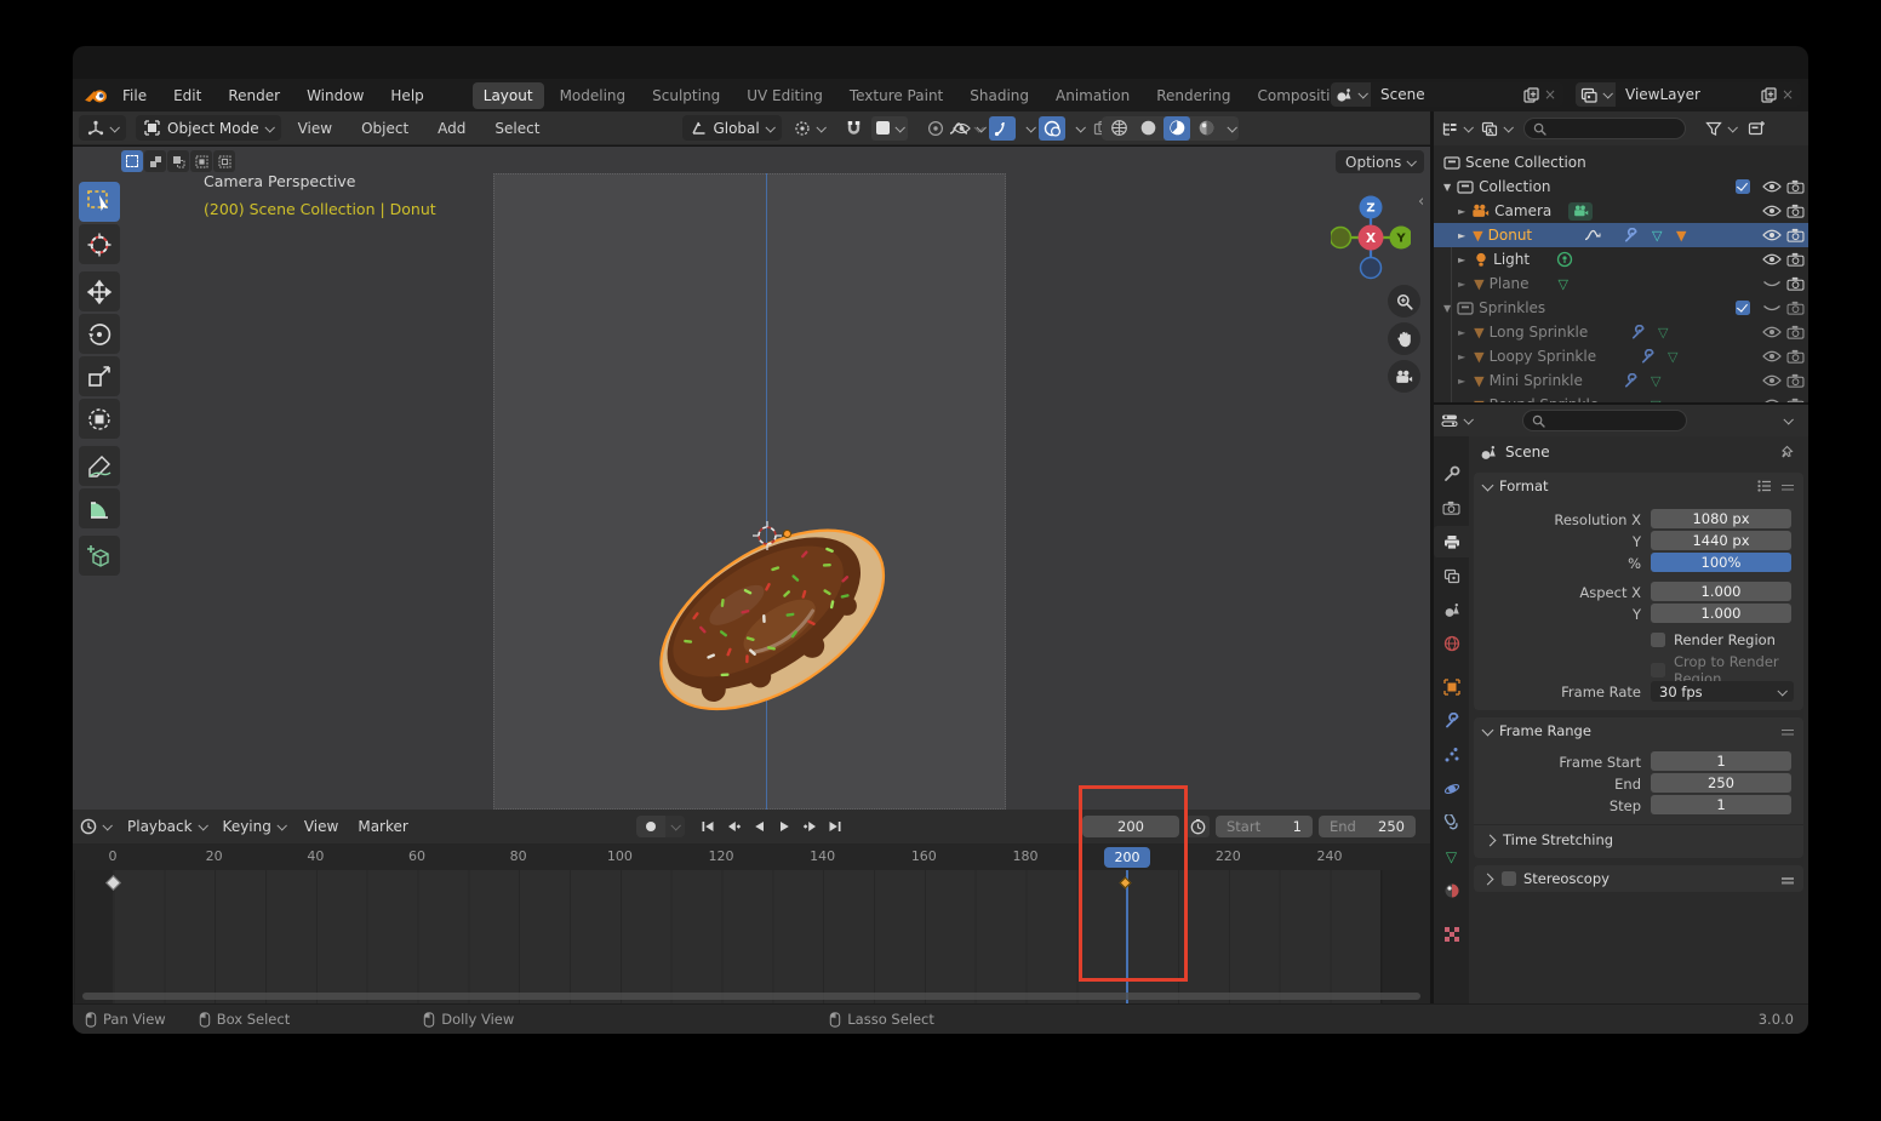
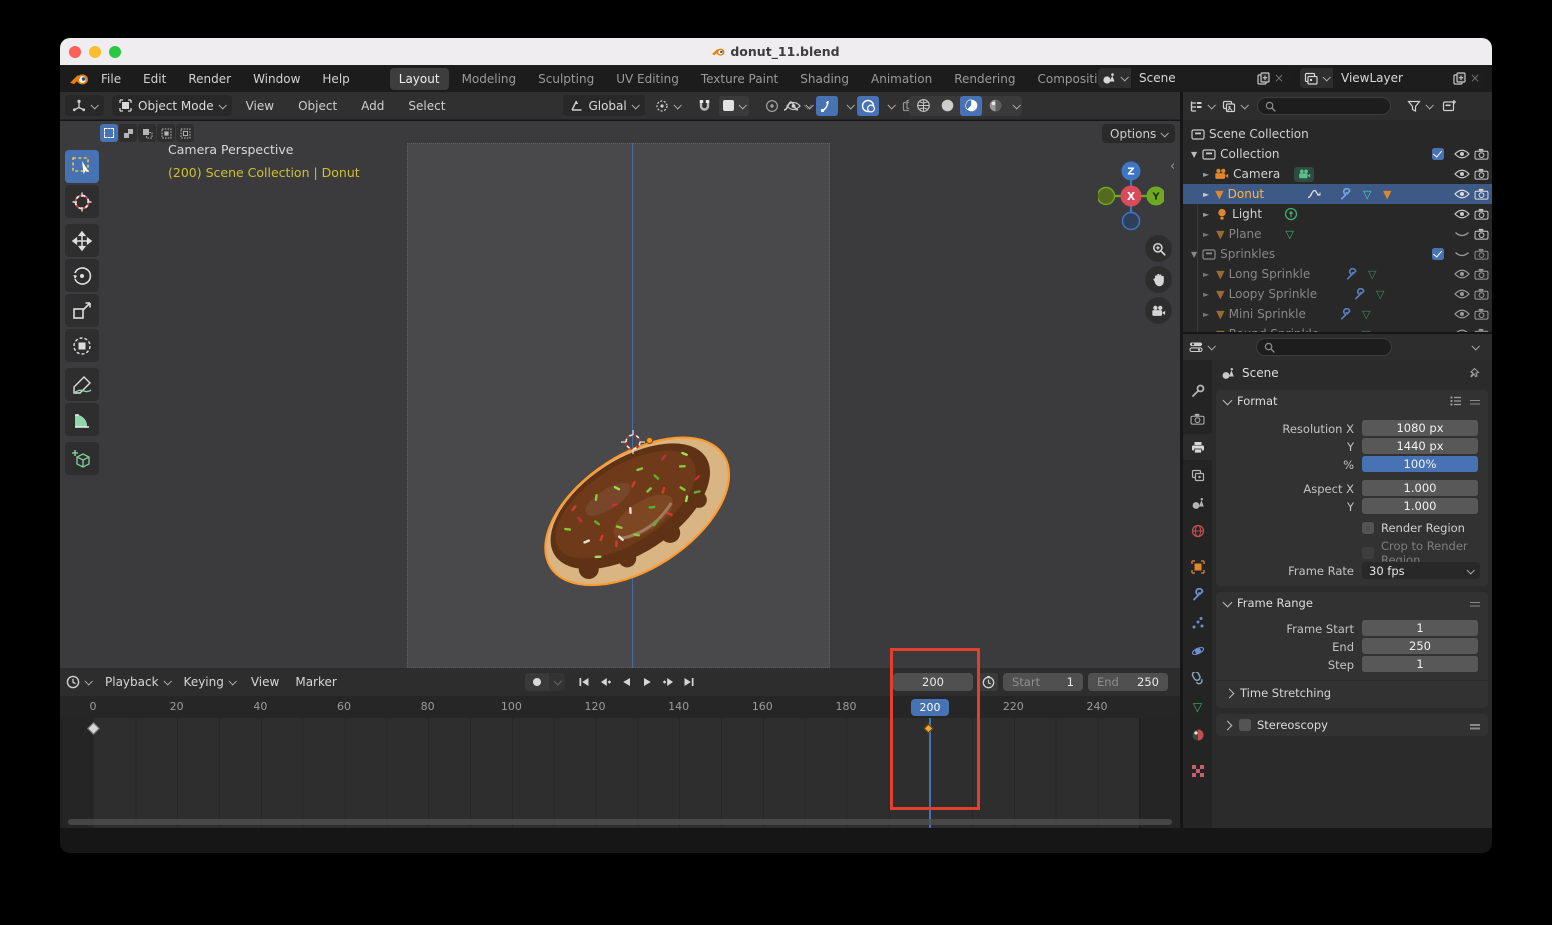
+ donut_11.blend
  File
  Edit
  Render
  Window
  Help
  Layout
  Modeling
  Sculpting
  UV Editing
  Texture Paint
  Shading
  Animation
  Rendering
  Compositi
  Scene
  ×
  ViewLayer
  ×
  Object Mode
  View
  Object
  Add
  Select
  Global
  Options
  Camera Perspective
  (200) Scene Collection | Donut
  Z
  Y
  X
  ‹
  Scene Collection
  ▼
  Collection
  ►
  Camera
  ►
  ▼
  Donut
  ▽
  ▼
  ►
  Light
  ►
  ▼
  Plane
  ▽
  ▼
  Sprinkles
  ►
  ▼
  Long Sprinkle
  ▽
  ►
  ▼
  Loopy Sprinkle
  ▽
  ►
  ▼
  Mini Sprinkle
  ▽
  ▽
  Scene
  Format
  Resolution X
  1080 px
  Y
  1440 px
  %
  100%
  Aspect X
  1.000
  Y
  1.000
  Render Region
  Crop to Render Region
  Frame Rate
  30 fps
  Frame Range
  Frame Start
  1
  End
  250
  Step
  1
  Time Stretching
  Stereoscopy
  Playback
  Keying
  View
  Marker
  200
  Start
  1
  End
  250
  0
  20
  40
  60
  80
  100
  120
  140
  160
  180
  220
  240
  200
- Pan View
- Box Select
- Dolly View
- Lasso Select
- 3.0.0
